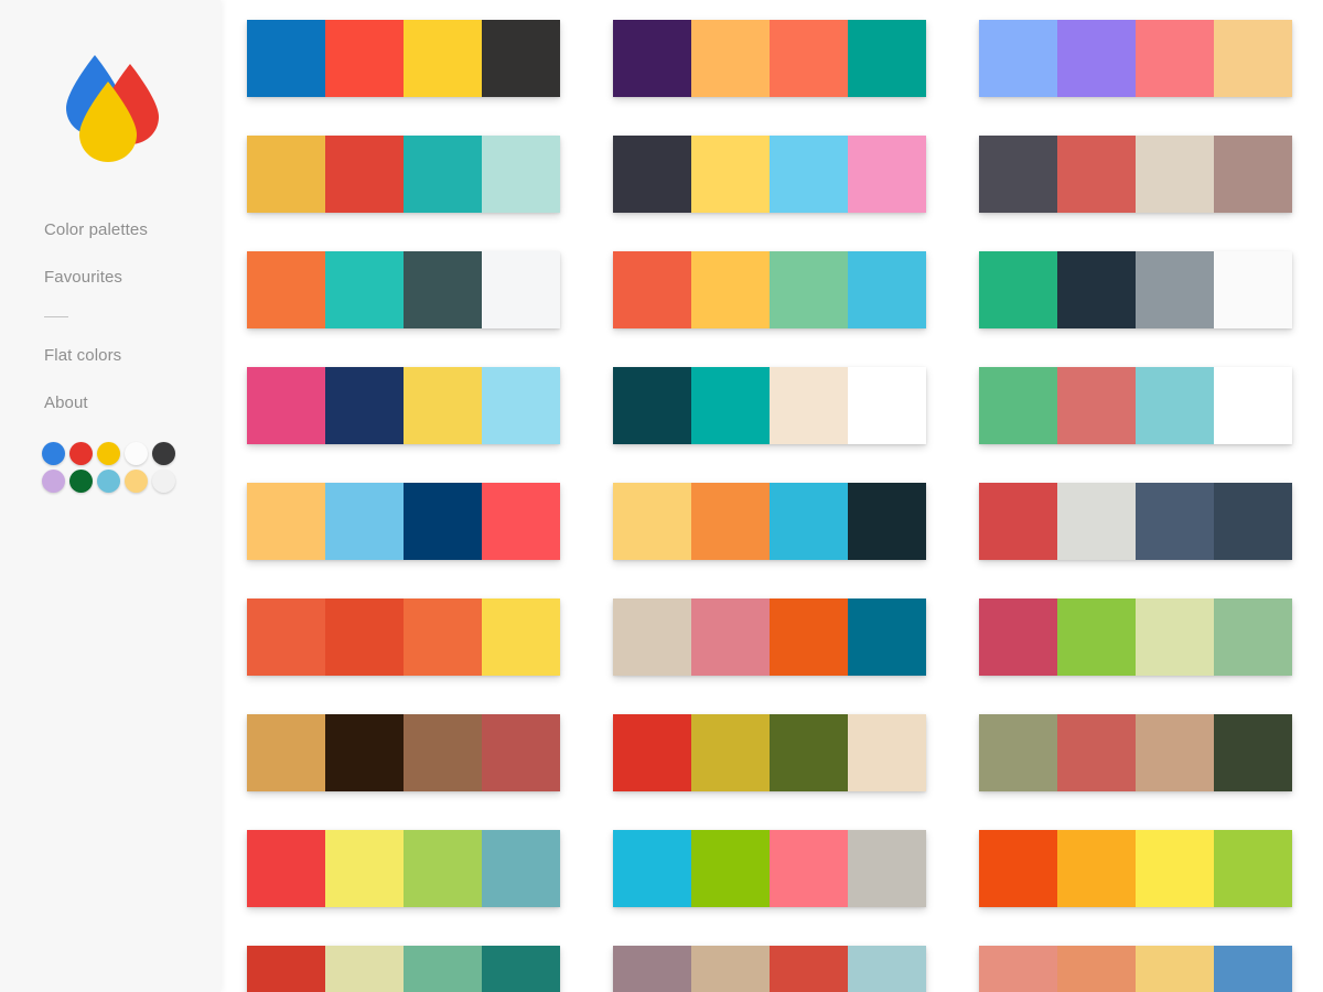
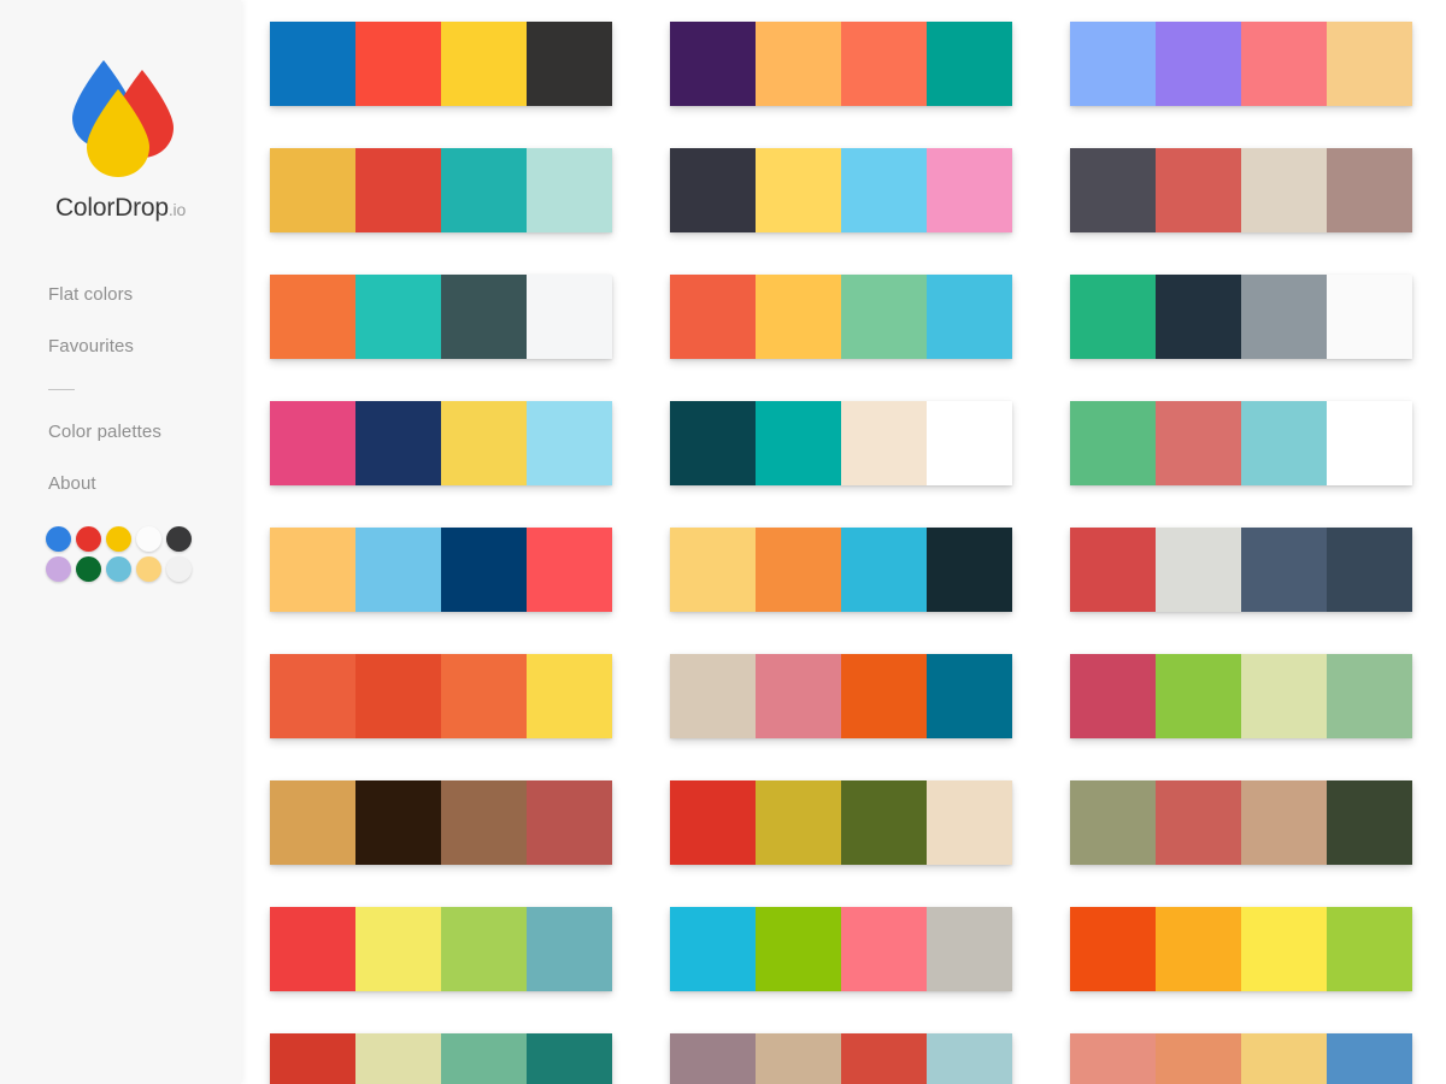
+ ColorDrop.io
- Color palettes
+ Flat colors
  Favourites
- Flat colors
+ Color palettes
  About
